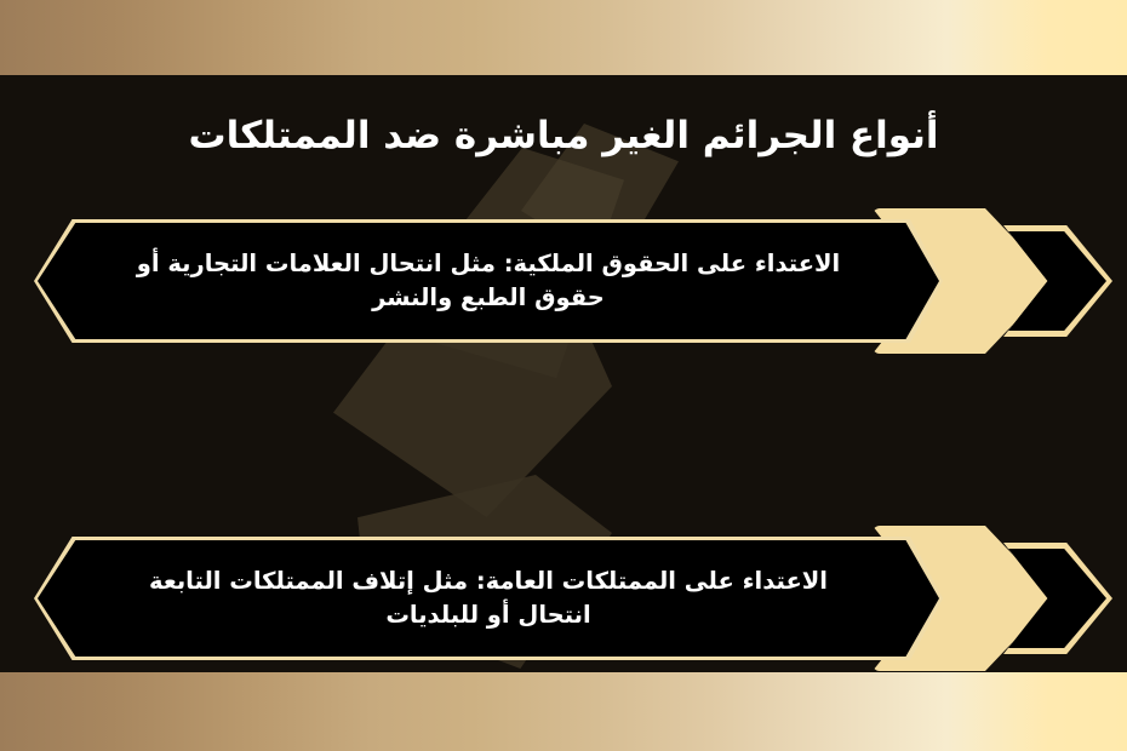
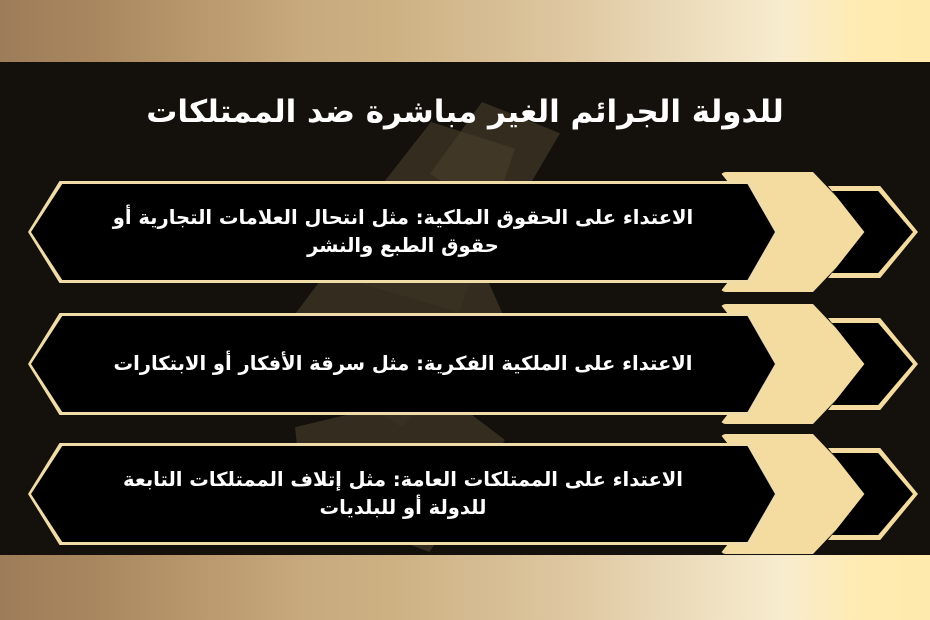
- أنواع الجرائم الغير مباشرة ضد الممتلكات
+ للدولة الجرائم الغير مباشرة ضد الممتلكات
  الاعتداء على الحقوق الملكية: مثل انتحال العلامات التجارية أو حقوق الطبع والنشر
+ الاعتداء على الملكية الفكرية: مثل سرقة الأفكار أو الابتكارات
- الاعتداء على الممتلكات العامة: مثل إتلاف الممتلكات التابعة انتحال أو للبلديات
+ الاعتداء على الممتلكات العامة: مثل إتلاف الممتلكات التابعة للدولة أو للبلديات
